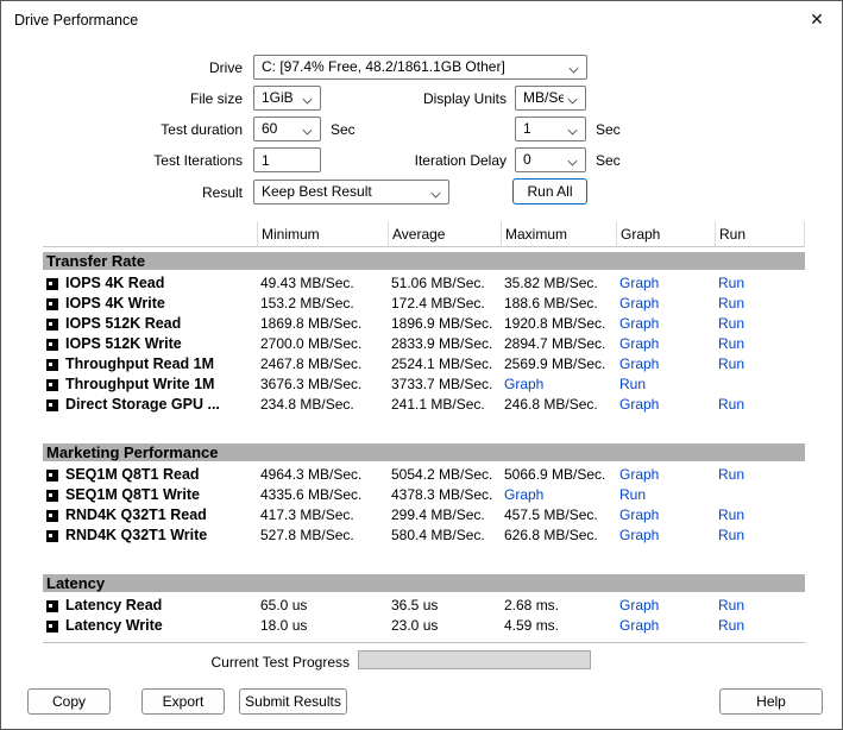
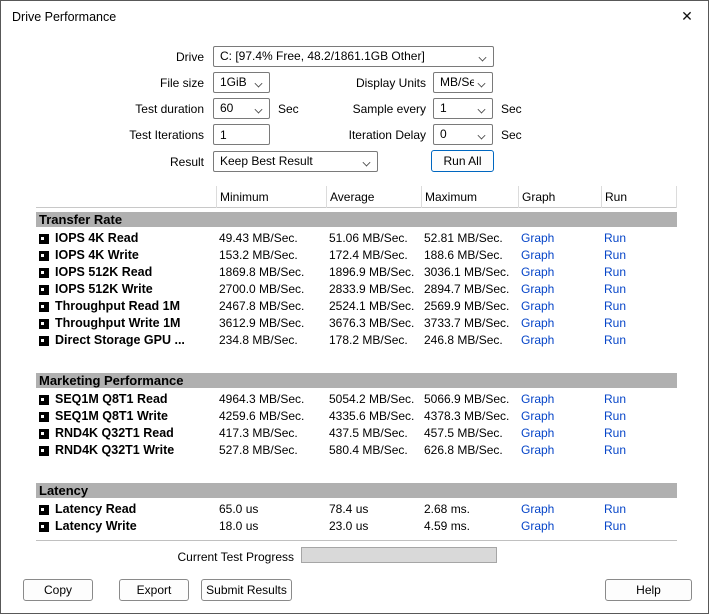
  Drive Performance
  ✕
  Drive
  C: [97.4% Free, 48.2/1861.1GB Other]
  File size
  1GiB
  Display Units
  MB/Se
  Test duration
  60
  Sec
+ Sample every
  1
  Sec
  Test Iterations
  1
  Iteration Delay
  0
  Sec
  Result
  Keep Best Result
  Run All
  Minimum
  Average
  Maximum
  Graph
  Run
  Transfer Rate
  IOPS 4K Read
  49.43 MB/Sec.
  51.06 MB/Sec.
- 35.82 MB/Sec.
+ 52.81 MB/Sec.
  Graph
  Run
  IOPS 4K Write
  153.2 MB/Sec.
  172.4 MB/Sec.
  188.6 MB/Sec.
  Graph
  Run
  IOPS 512K Read
  1869.8 MB/Sec.
  1896.9 MB/Sec.
- 1920.8 MB/Sec.
+ 3036.1 MB/Sec.
  Graph
  Run
  IOPS 512K Write
  2700.0 MB/Sec.
  2833.9 MB/Sec.
  2894.7 MB/Sec.
  Graph
  Run
  Throughput Read 1M
  2467.8 MB/Sec.
  2524.1 MB/Sec.
  2569.9 MB/Sec.
  Graph
  Run
  Throughput Write 1M
+ 3612.9 MB/Sec.
  3676.3 MB/Sec.
  3733.7 MB/Sec.
  Graph
  Run
  Direct Storage GPU ...
  234.8 MB/Sec.
- 241.1 MB/Sec.
+ 178.2 MB/Sec.
  246.8 MB/Sec.
  Graph
  Run
  Marketing Performance
  SEQ1M Q8T1 Read
  4964.3 MB/Sec.
  5054.2 MB/Sec.
  5066.9 MB/Sec.
  Graph
  Run
  SEQ1M Q8T1 Write
+ 4259.6 MB/Sec.
  4335.6 MB/Sec.
  4378.3 MB/Sec.
  Graph
  Run
  RND4K Q32T1 Read
  417.3 MB/Sec.
- 299.4 MB/Sec.
+ 437.5 MB/Sec.
  457.5 MB/Sec.
  Graph
  Run
  RND4K Q32T1 Write
  527.8 MB/Sec.
  580.4 MB/Sec.
  626.8 MB/Sec.
  Graph
  Run
  Latency
  Latency Read
  65.0 us
- 36.5 us
+ 78.4 us
  2.68 ms.
  Graph
  Run
  Latency Write
  18.0 us
  23.0 us
  4.59 ms.
  Graph
  Run
  Current Test Progress
  Copy
  Export
  Submit Results
  Help
